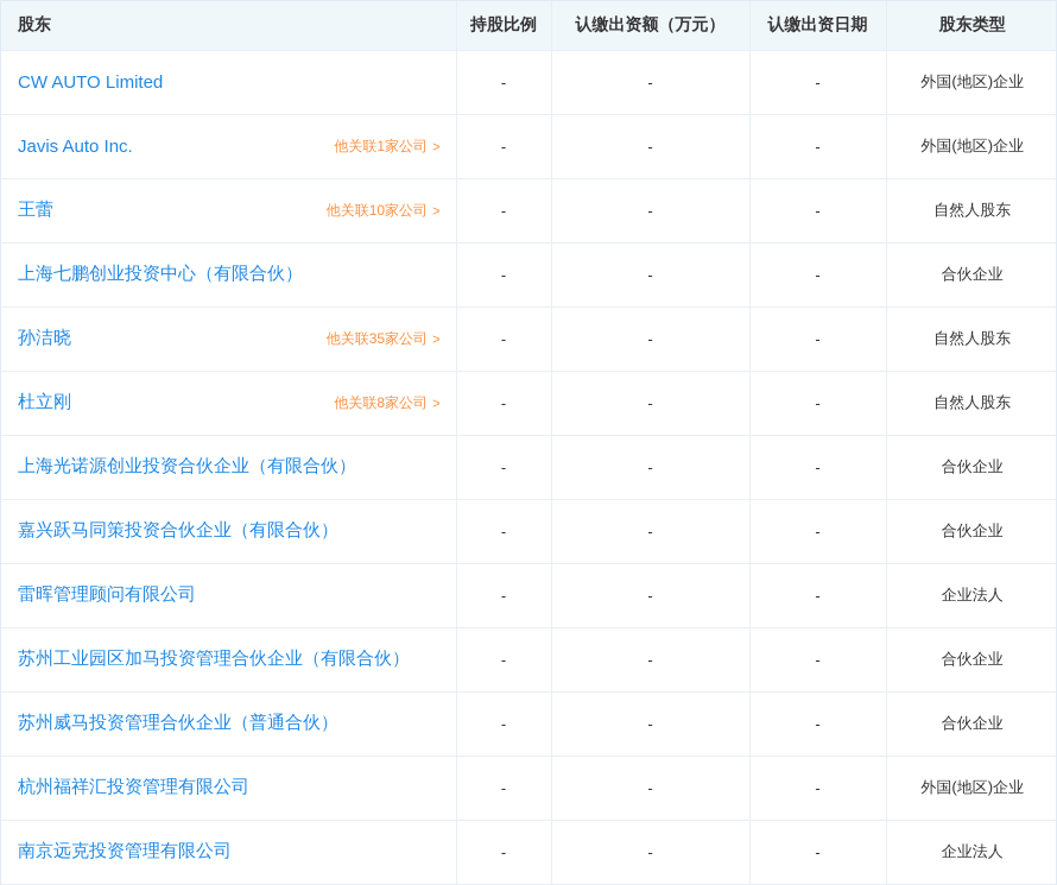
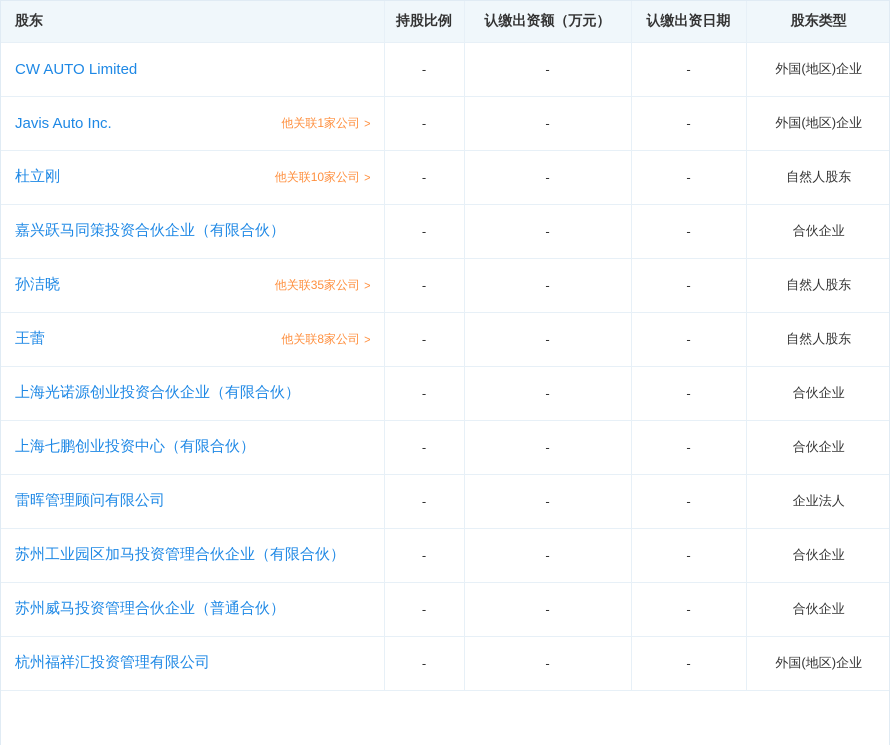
  股东	持股比例	认缴出资额（万元）	认缴出资日期	股东类型
  CW AUTO Limited	-	-	-	外国(地区)企业
  Javis Auto Inc. 他关联1家公司 >	-	-	-	外国(地区)企业
- 王蕾 他关联10家公司 >	-	-	-	自然人股东
+ 杜立刚 他关联10家公司 >	-	-	-	自然人股东
- 上海七鹏创业投资中心（有限合伙）	-	-	-	合伙企业
+ 嘉兴跃马同策投资合伙企业（有限合伙）	-	-	-	合伙企业
  孙洁晓 他关联35家公司 >	-	-	-	自然人股东
- 杜立刚 他关联8家公司 >	-	-	-	自然人股东
+ 王蕾 他关联8家公司 >	-	-	-	自然人股东
  上海光诺源创业投资合伙企业（有限合伙）	-	-	-	合伙企业
- 嘉兴跃马同策投资合伙企业（有限合伙）	-	-	-	合伙企业
+ 上海七鹏创业投资中心（有限合伙）	-	-	-	合伙企业
  雷晖管理顾问有限公司	-	-	-	企业法人
  苏州工业园区加马投资管理合伙企业（有限合伙）	-	-	-	合伙企业
  苏州威马投资管理合伙企业（普通合伙）	-	-	-	合伙企业
  杭州福祥汇投资管理有限公司	-	-	-	外国(地区)企业
- 南京远克投资管理有限公司	-	-	-	企业法人
